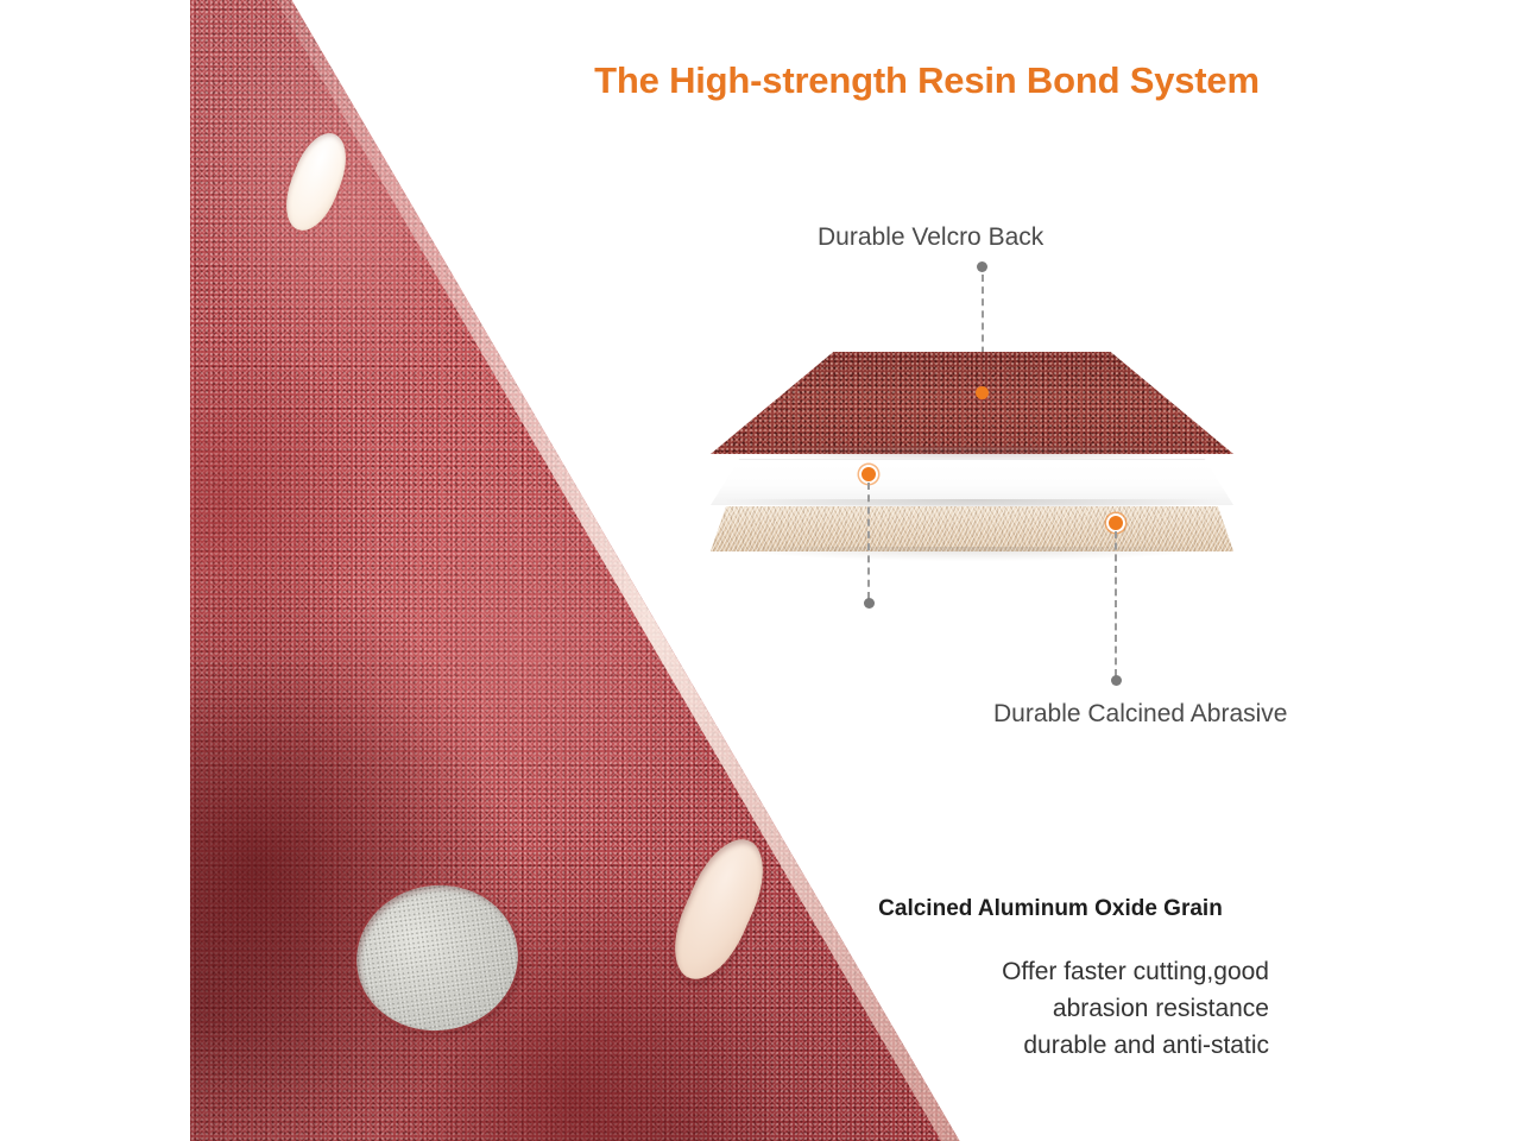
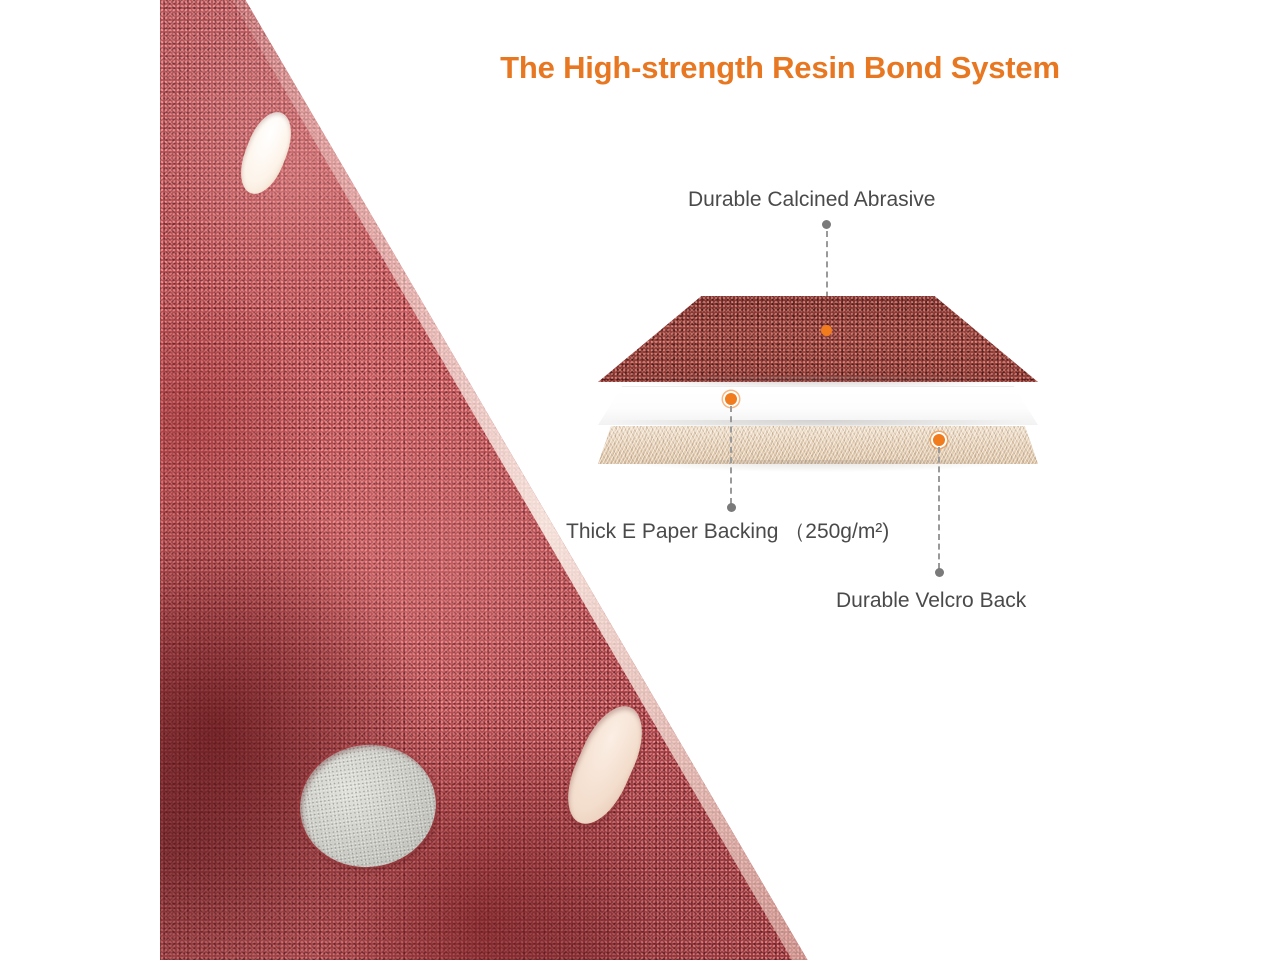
  The High-strength Resin Bond System
- Durable Velcro Back
+ Durable Calcined Abrasive
+ Thick E Paper Backing （250g/m²)
- Durable Calcined Abrasive
+ Durable Velcro Back
- Calcined Aluminum Oxide Grain
- Offer faster cutting,good
- abrasion resistance
- durable and anti-static
